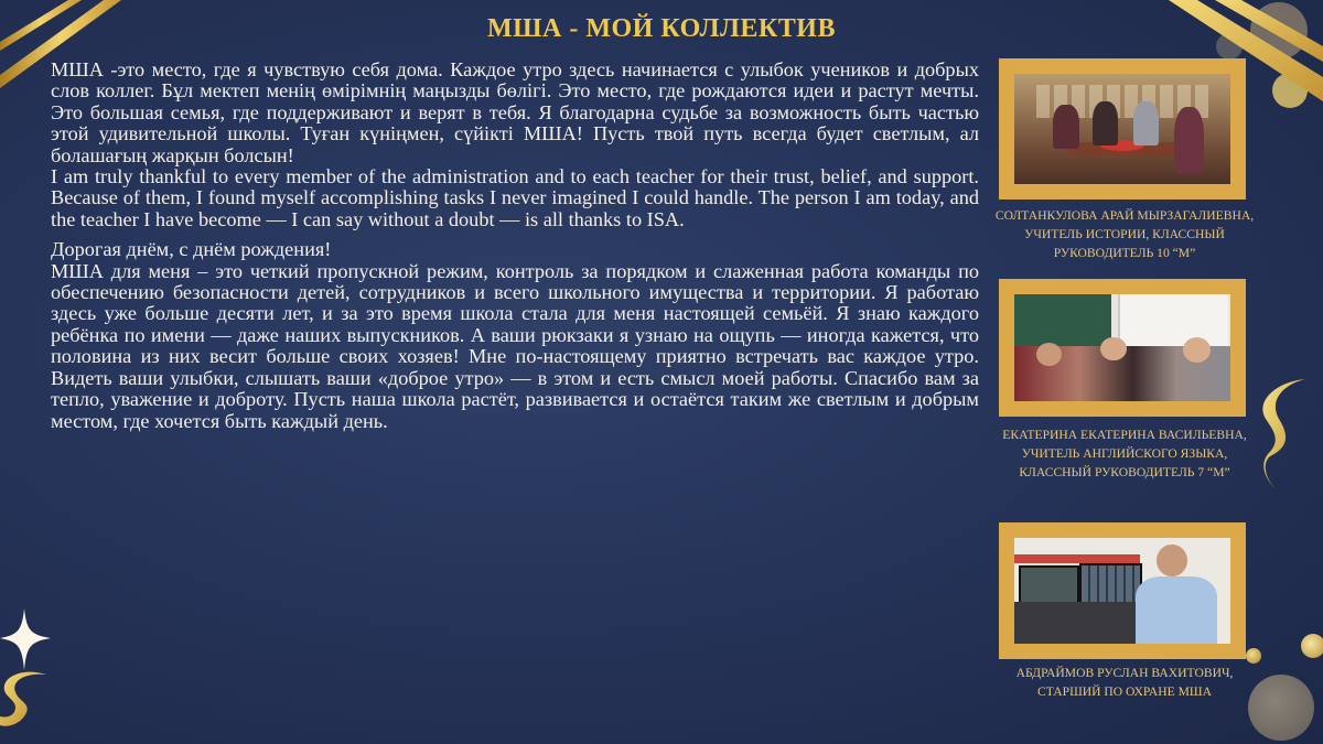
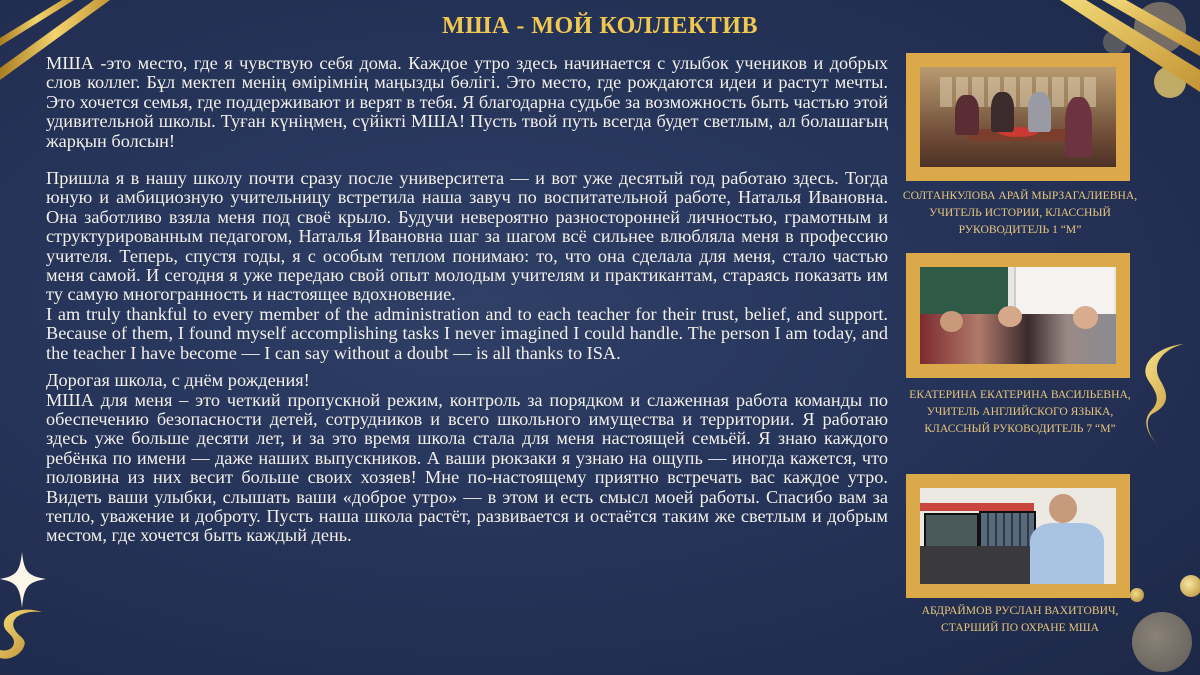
  МША - МОЙ КОЛЛЕКТИВ
- МША -это место, где я чувствую себя дома. Каждое утро здесь начинается с улыбок учеников и добрых слов коллег. Бұл мектеп менің өмірімнің маңызды бөлігі. Это место, где рождаются идеи и растут мечты. Это большая семья, где поддерживают и верят в тебя. Я благодарна судьбе за возможность быть частью этой удивительной школы. Туған күніңмен, сүйікті МША! Пусть твой путь всегда будет светлым, ал болашағың жарқын болсын!
+ МША -это место, где я чувствую себя дома. Каждое утро здесь начинается с улыбок учеников и добрых слов коллег. Бұл мектеп менің өмірімнің маңызды бөлігі. Это место, где рождаются идеи и растут мечты. Это хочется семья, где поддерживают и верят в тебя. Я благодарна судьбе за возможность быть частью этой удивительной школы. Туған күніңмен, сүйікті МША! Пусть твой путь всегда будет светлым, ал болашағың жарқын болсын!
+ Пришла я в нашу школу почти сразу после университета — и вот уже десятый год работаю здесь. Тогда юную и амбициозную учительницу встретила наша завуч по воспитательной работе, Наталья Ивановна. Она заботливо взяла меня под своё крыло. Будучи невероятно разносторонней личностью, грамотным и структурированным педагогом, Наталья Ивановна шаг за шагом всё сильнее влюбляла меня в профессию учителя. Теперь, спустя годы, я с особым теплом понимаю: то, что она сделала для меня, стало частью меня самой. И сегодня я уже передаю свой опыт молодым учителям и практикантам, стараясь показать им ту самую многогранность и настоящее вдохновение.
  I am truly thankful to every member of the administration and to each teacher for their trust, belief, and support. Because of them, I found myself accomplishing tasks I never imagined I could handle. The person I am today, and the teacher I have become — I can say without a doubt — is all thanks to ISA.
- Дорогая днём, с днём рождения!
+ Дорогая школа, с днём рождения!
  МША для меня – это четкий пропускной режим, контроль за порядком и слаженная работа команды по обеспечению безопасности детей, сотрудников и всего школьного имущества и территории. Я работаю здесь уже больше десяти лет, и за это время школа стала для меня настоящей семьёй. Я знаю каждого ребёнка по имени — даже наших выпускников. А ваши рюкзаки я узнаю на ощупь — иногда кажется, что половина из них весит больше своих хозяев! Мне по-настоящему приятно встречать вас каждое утро. Видеть ваши улыбки, слышать ваши «доброе утро» — в этом и есть смысл моей работы. Спасибо вам за тепло, уважение и доброту. Пусть наша школа растёт, развивается и остаётся таким же светлым и добрым местом, где хочется быть каждый день.
- СОЛТАНКУЛОВА АРАЙ МЫРЗАГАЛИЕВНА, УЧИТЕЛЬ ИСТОРИИ, КЛАССНЫЙ РУКОВОДИТЕЛЬ 10 “М”
+ СОЛТАНКУЛОВА АРАЙ МЫРЗАГАЛИЕВНА, УЧИТЕЛЬ ИСТОРИИ, КЛАССНЫЙ РУКОВОДИТЕЛЬ 1 “М”
  ЕКАТЕРИНА ЕКАТЕРИНА ВАСИЛЬЕВНА, УЧИТЕЛЬ АНГЛИЙСКОГО ЯЗЫКА, КЛАССНЫЙ РУКОВОДИТЕЛЬ 7 “М”
  АБДРАЙМОВ РУСЛАН ВАХИТОВИЧ, СТАРШИЙ ПО ОХРАНЕ МША
